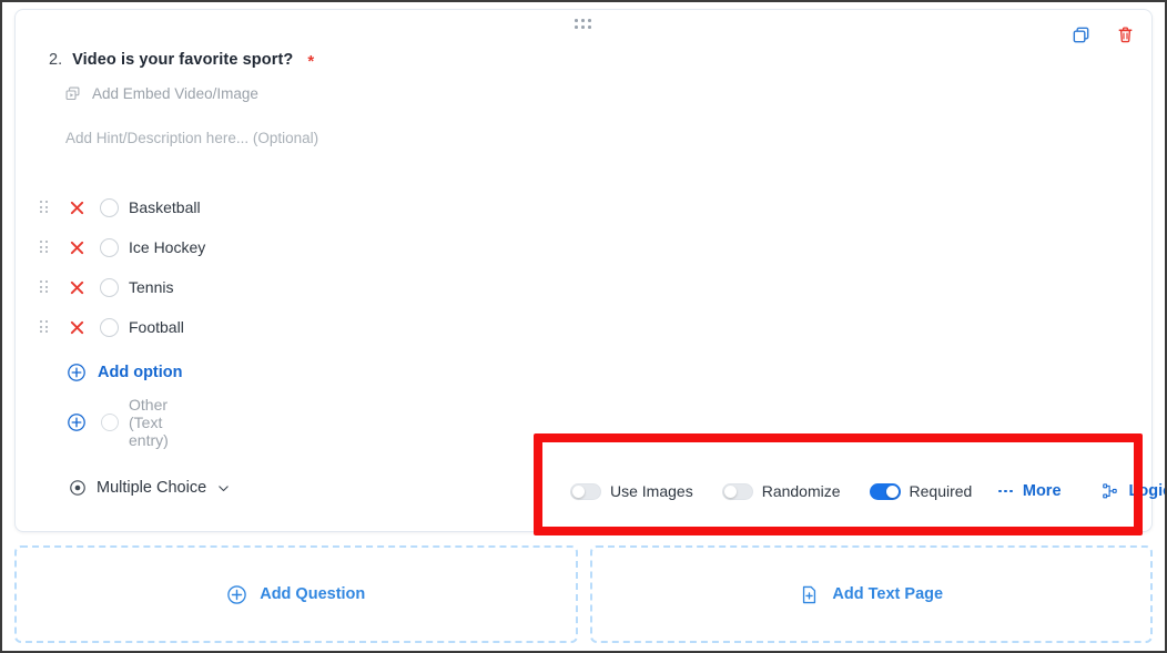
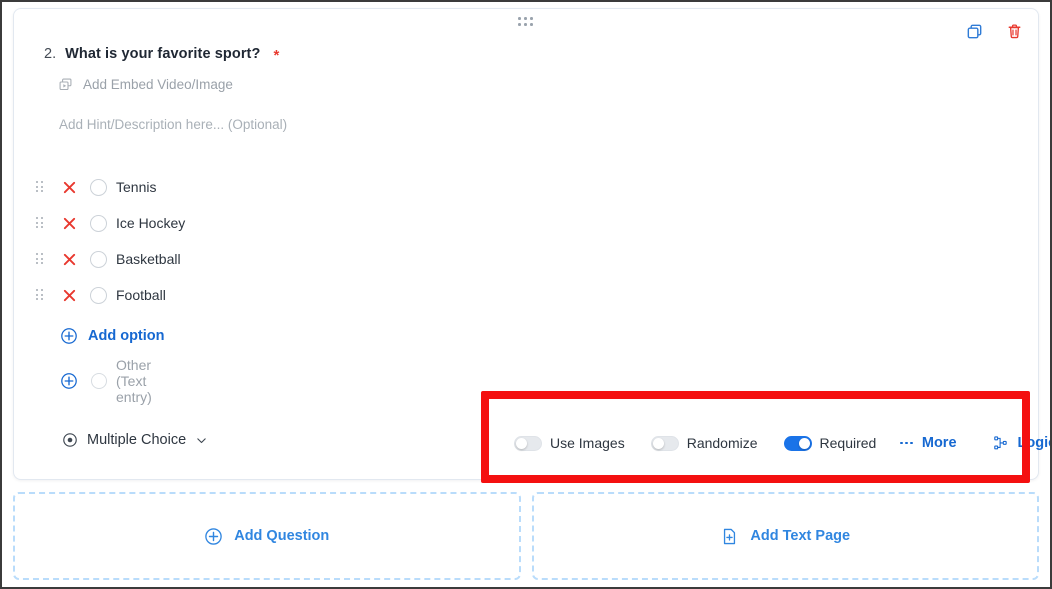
  2.
- Video is your favorite sport?
+ What is your favorite sport?
  *
  Add Embed Video/Image
  Add Hint/Description here... (Optional)
- Basketball
+ Tennis
  Ice Hockey
- Tennis
+ Basketball
  Football
  Add option
  Other (Text entry)
  Multiple Choice
  Use Images
  Randomize
  Required
  More
  Logi
  Add Question
  Add Text Page
